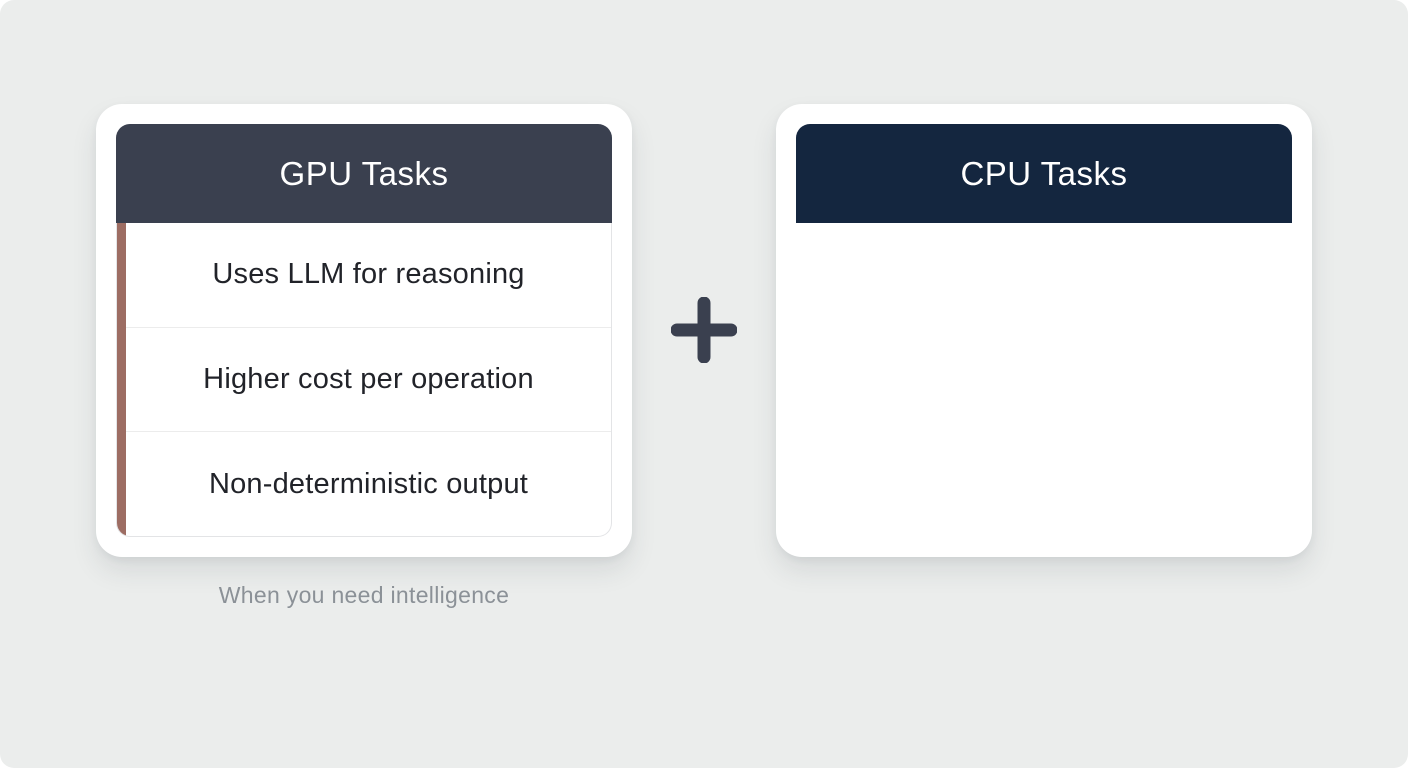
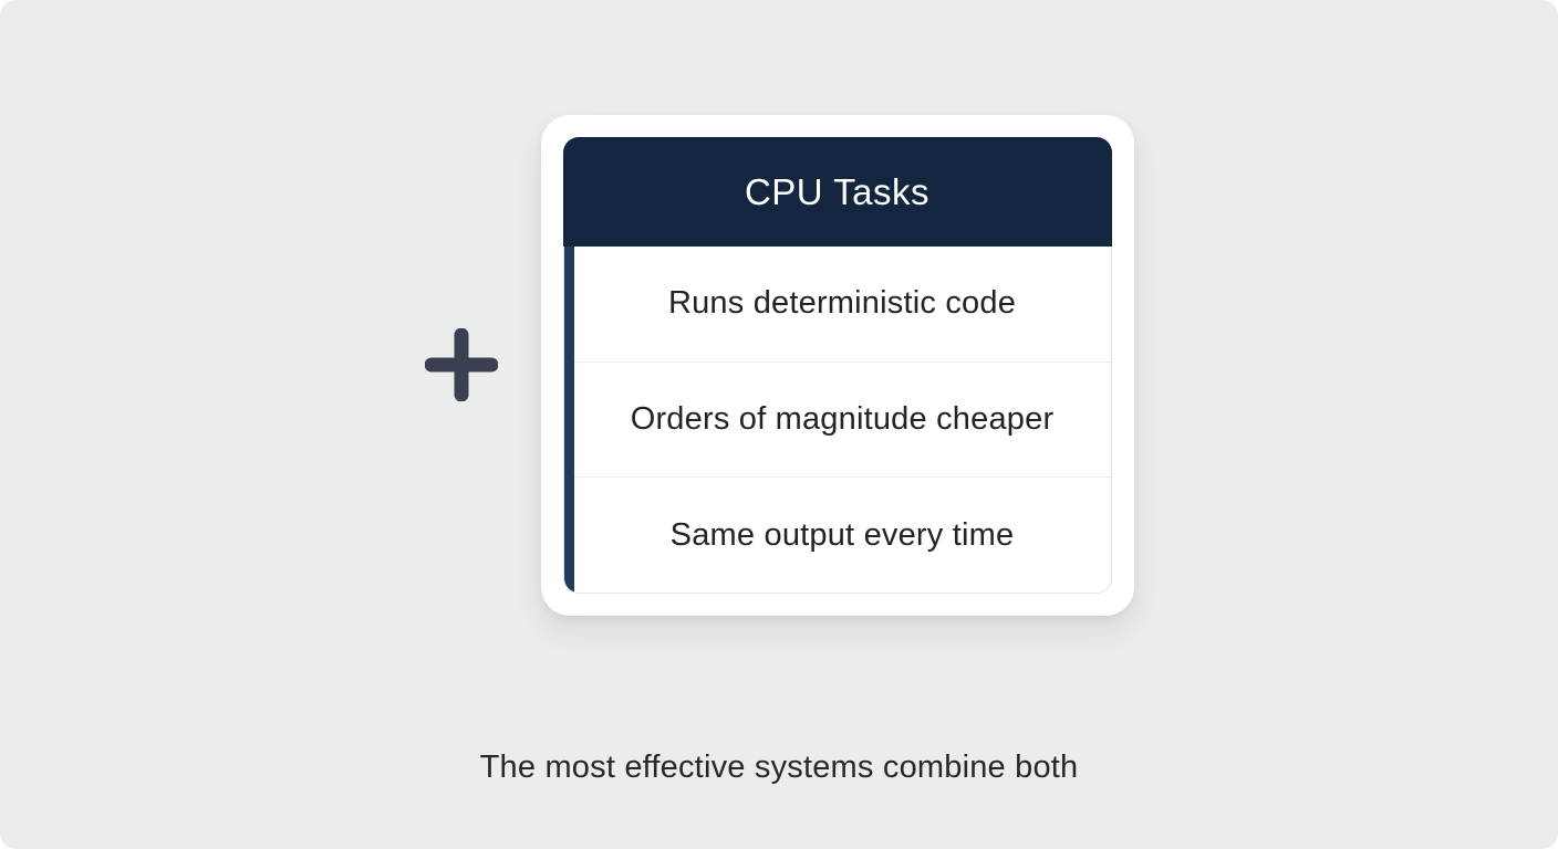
- GPU Tasks
- Uses LLM for reasoning
- Higher cost per operation
- Non-deterministic output
- When you need intelligence
  CPU Tasks
+ Runs deterministic code
+ Orders of magnitude cheaper
+ Same output every time
+ The most effective systems combine both
